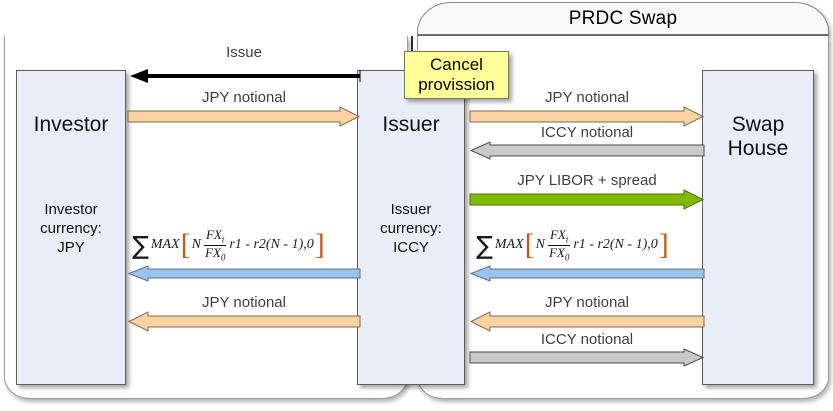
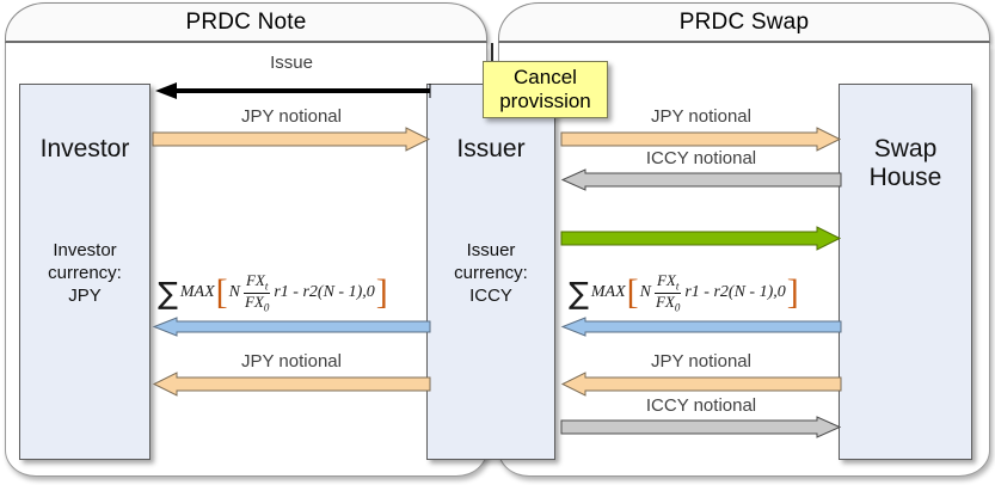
+ PRDC Note
  PRDC Swap
  Investor
  Investor
  currency:
  JPY
  Issuer
  Issuer
  currency:
  ICCY
  Swap
  House
  Cancel
  provission
  Issue
  JPY notional
  ∑
  MAX
  [
  N
  FXt
  FX0
  r1 - r2(N - 1),0
  ]
  JPY notional
  JPY notional
  ICCY notional
- JPY LIBOR + spread
  ∑
  MAX
  [
  N
  FXt
  FX0
  r1 - r2(N - 1),0
  ]
  JPY notional
  ICCY notional
